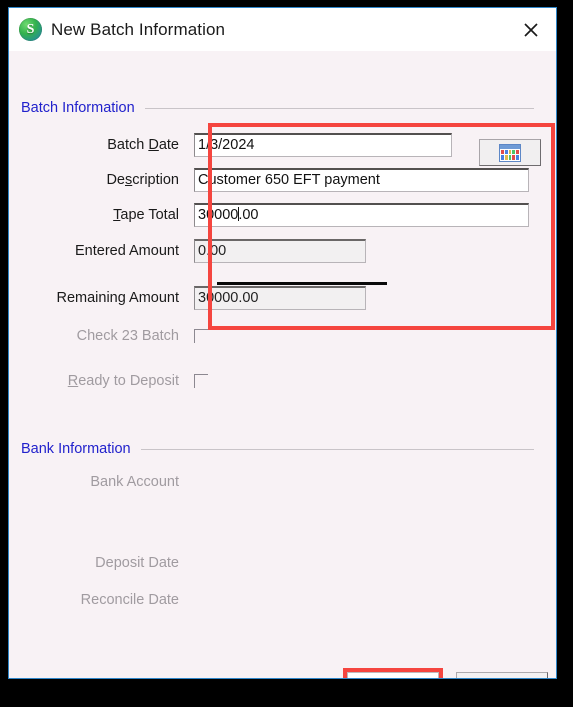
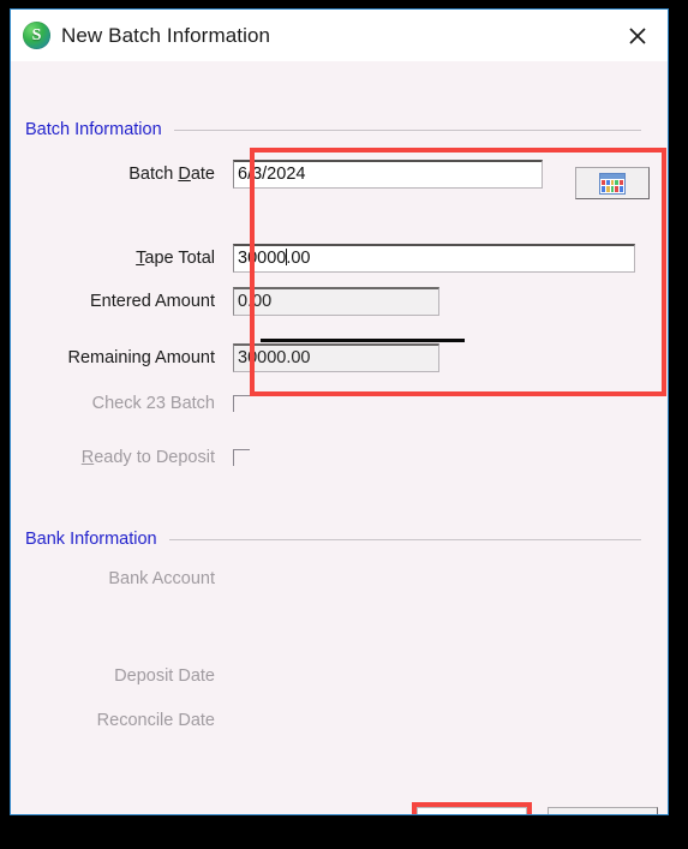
  S
  New Batch Information
  Batch Information
  Batch Date
- 1/3/2024
+ 6/3/2024
- Description
- Customer 650 EFT payment
  Tape Total
  30000.00
  Entered Amount
  0.00
  Remaining Amount
  30000.00
  Check 23 Batch
  Ready to Deposit
  Bank Information
  Bank Account
  Deposit Date
  Reconcile Date
